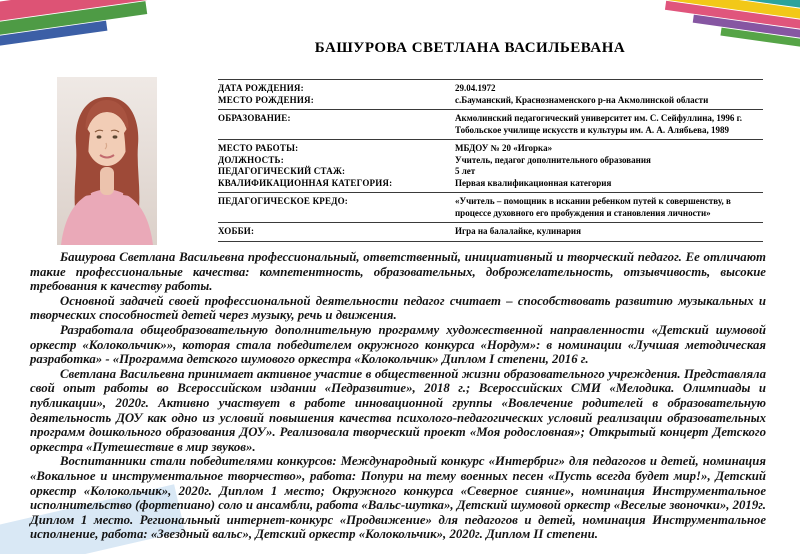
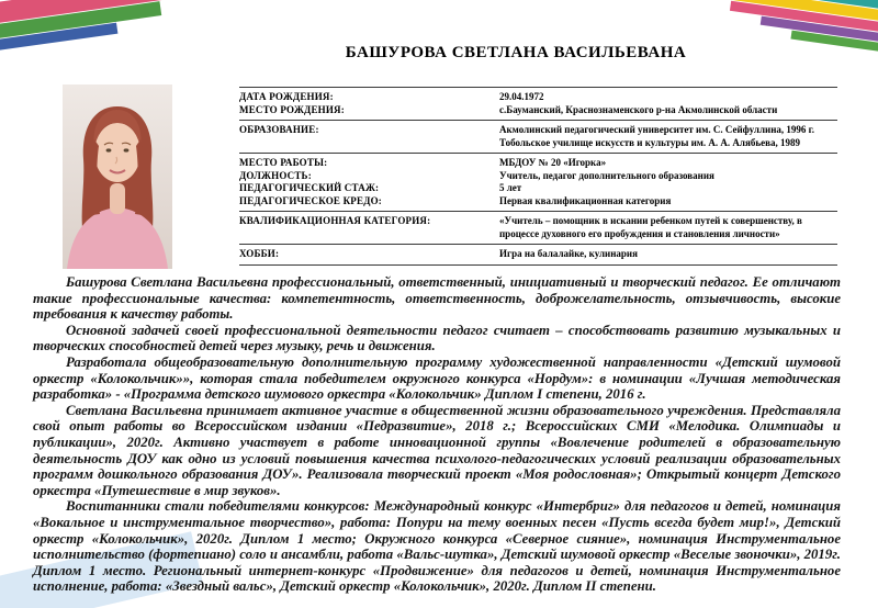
  БАШУРОВА СВЕТЛАНА ВАСИЛЬЕВАНА
  ДАТА РОЖДЕНИЯ:
  29.04.1972
  МЕСТО РОЖДЕНИЯ:
  с.Бауманский, Краснознаменского р-на Акмолинской области
  ОБРАЗОВАНИЕ:
  Акмолинский педагогический университет им. С. Сейфуллина, 1996 г.
  Тобольское училище искусств и культуры им. А. А. Алябьева, 1989
  МЕСТО РАБОТЫ:
  МБДОУ № 20 «Игорка»
  ДОЛЖНОСТЬ:
  Учитель, педагог дополнительного образования
  ПЕДАГОГИЧЕСКИЙ СТАЖ:
  5 лет
- КВАЛИФИКАЦИОННАЯ КАТЕГОРИЯ:
+ ПЕДАГОГИЧЕСКОЕ КРЕДО:
  Первая квалификационная категория
- ПЕДАГОГИЧЕСКОЕ КРЕДО:
+ КВАЛИФИКАЦИОННАЯ КАТЕГОРИЯ:
  «Учитель – помощник в искании ребенком путей к совершенству, в процессе духовного его пробуждения и становления личности»
  ХОББИ:
  Игра на балалайке, кулинария
- Башурова Светлана Васильевна профессиональный, ответственный, инициативный и творческий педагог. Ее отличают такие профессиональные качества: компетентность, образовательных, доброжелательность, отзывчивость, высокие требования к качеству работы.
+ Башурова Светлана Васильевна профессиональный, ответственный, инициативный и творческий педагог. Ее отличают такие профессиональные качества: компетентность, ответственность, доброжелательность, отзывчивость, высокие требования к качеству работы.
  Основной задачей своей профессиональной деятельности педагог считает – способствовать развитию музыкальных и творческих способностей детей через музыку, речь и движения.
  Разработала общеобразовательную дополнительную программу художественной направленности «Детский шумовой оркестр «Колокольчик»», которая стала победителем окружного конкурса «Нордум»: в номинации «Лучшая методическая разработка» - «Программа детского шумового оркестра «Колокольчик» Диплом I степени, 2016 г.
  Светлана Васильевна принимает активное участие в общественной жизни образовательного учреждения. Представляла свой опыт работы во Всероссийском издании «Педразвитие», 2018 г.; Всероссийских СМИ «Мелодика. Олимпиады и публикации», 2020г. Активно участвует в работе инновационной группы «Вовлечение родителей в образовательную деятельность ДОУ как одно из условий повышения качества психолого-педагогических условий реализации образовательных программ дошкольного образования ДОУ». Реализовала творческий проект «Моя родословная»; Открытый концерт Детского оркестра «Путешествие в мир звуков».
  Воспитанники стали победителями конкурсов: Международный конкурс «Интербриг» для педагогов и детей, номинация «Вокальное и инструментальное творчество», работа: Попури на тему военных песен «Пусть всегда будет мир!», Детский оркестр «Колокольчик», 2020г. Диплом 1 место; Окружного конкурса «Северное сияние», номинация Инструментальное исполнительство (фортепиано) соло и ансамбли, работа «Вальс-шутка», Детский шумовой оркестр «Веселые звоночки», 2019г. Диплом 1 место. Региональный интернет-конкурс «Продвижение» для педагогов и детей, номинация Инструментальное исполнение, работа: «Звездный вальс», Детский оркестр «Колокольчик», 2020г. Диплом II степени.
